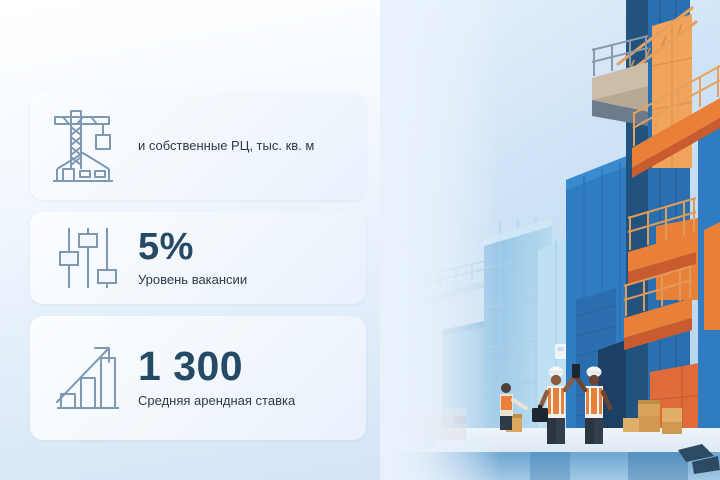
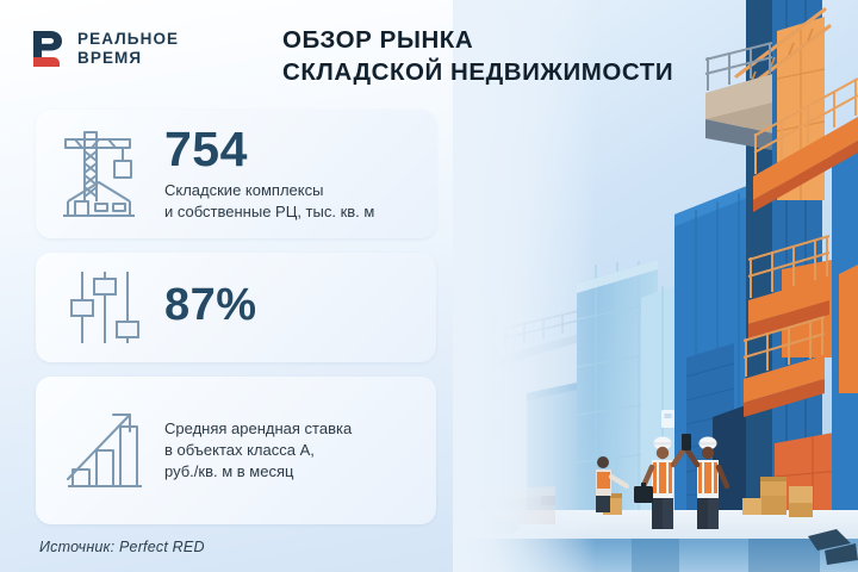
+ РЕАЛЬНОЕ
+ ВРЕМЯ
+ ОБЗОР РЫНКА
+ СКЛАДСКОЙ НЕДВИЖИМОСТИ
+ 754
+ Складские комплексы
  и собственные РЦ, тыс. кв. м
- 5%
+ 87%
- Уровень вакансии
- 1 300
  Средняя арендная ставка
+ в объектах класса А,
+ руб./кв. м в месяц
+ Источник: Perfect RED
